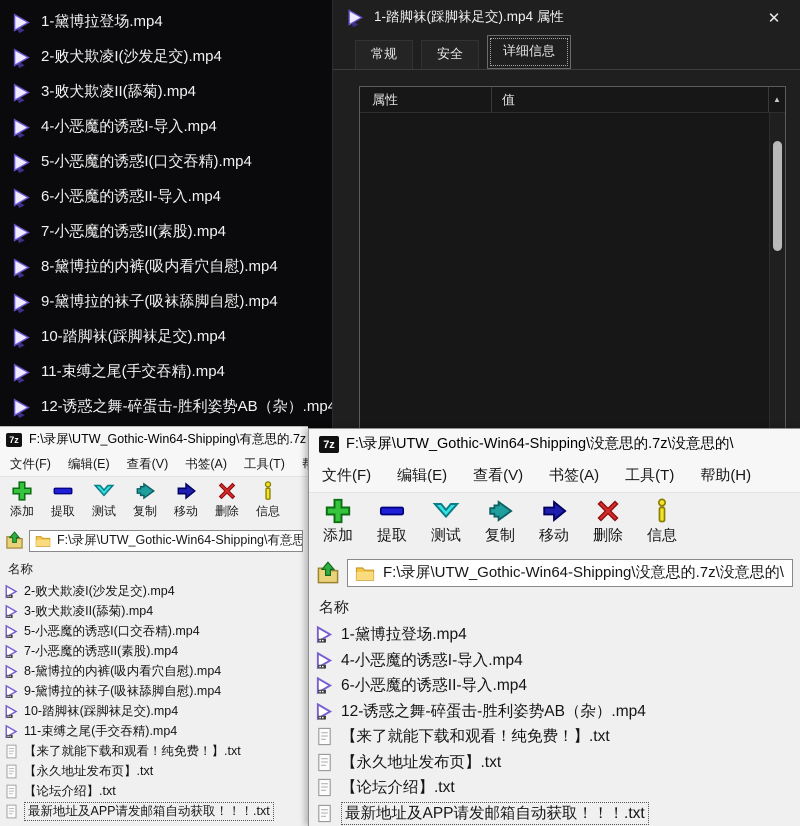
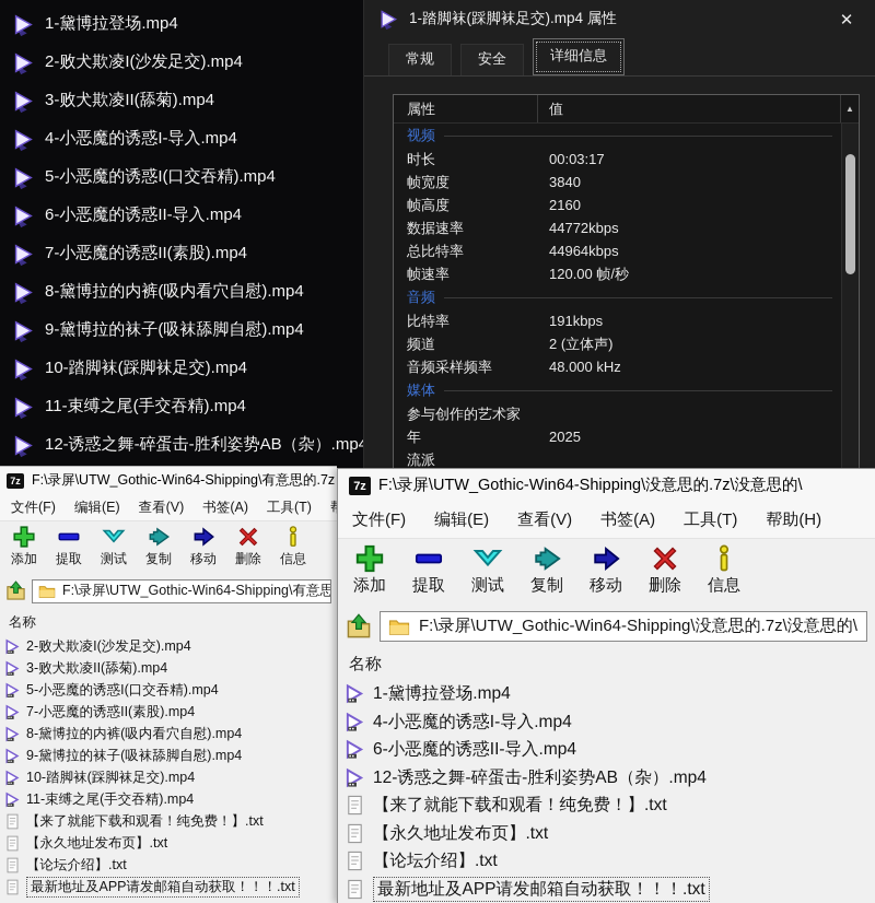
  1-黛博拉登场.mp4
  2-败犬欺凌I(沙发足交).mp4
  3-败犬欺凌II(舔菊).mp4
  4-小恶魔的诱惑I-导入.mp4
  5-小恶魔的诱惑I(口交吞精).mp4
  6-小恶魔的诱惑II-导入.mp4
  7-小恶魔的诱惑II(素股).mp4
  8-黛博拉的内裤(吸内看穴自慰).mp4
  9-黛博拉的袜子(吸袜舔脚自慰).mp4
  10-踏脚袜(踩脚袜足交).mp4
  11-束缚之尾(手交吞精).mp4
  12-诱惑之舞-碎蛋击-胜利姿势AB（杂）.mp
  1-踏脚袜(踩脚袜足交).mp4 属性
  ✕
  常规
  安全
  详细信息
  属性
  值
  ▲
+ 视频
+ 时长
+ 00:03:17
+ 帧宽度
+ 3840
+ 帧高度
+ 2160
+ 数据速率
+ 44772kbps
+ 总比特率
+ 44964kbps
+ 帧速率
+ 120.00 帧/秒
+ 音频
+ 比特率
+ 191kbps
+ 频道
+ 2 (立体声)
+ 音频采样频率
+ 48.000 kHz
+ 媒体
+ 参与创作的艺术家
+ 年
+ 2025
+ 流派
  7z
  F:\录屏\UTW_Gothic-Win64-Shipping\有意思的.7z
  文件(F)
  编辑(E)
  查看(V)
  书签(A)
  工具(T)
  添加
  提取
  测试
  复制
  移动
  删除
  信息
  F:\录屏\UTW_Gothic-Win64-Shipping\有意思
  名称
  2-败犬欺凌I(沙发足交).mp4
  3-败犬欺凌II(舔菊).mp4
  5-小恶魔的诱惑I(口交吞精).mp4
  7-小恶魔的诱惑II(素股).mp4
  8-黛博拉的内裤(吸内看穴自慰).mp4
  9-黛博拉的袜子(吸袜舔脚自慰).mp4
  10-踏脚袜(踩脚袜足交).mp4
  11-束缚之尾(手交吞精).mp4
  【来了就能下载和观看！纯免费！】.txt
  【永久地址发布页】.txt
  【论坛介绍】.txt
  最新地址及APP请发邮箱自动获取！！！.txt
  7z
  F:\录屏\UTW_Gothic-Win64-Shipping\没意思的.7z\没意思的\
  文件(F)
  编辑(E)
  查看(V)
  书签(A)
  工具(T)
  帮助(H)
  添加
  提取
  测试
  复制
  移动
  删除
  信息
  F:\录屏\UTW_Gothic-Win64-Shipping\没意思的.7z\没意思的\
  名称
  1-黛博拉登场.mp4
  4-小恶魔的诱惑I-导入.mp4
  6-小恶魔的诱惑II-导入.mp4
  12-诱惑之舞-碎蛋击-胜利姿势AB（杂）.mp4
  【来了就能下载和观看！纯免费！】.txt
  【永久地址发布页】.txt
  【论坛介绍】.txt
  最新地址及APP请发邮箱自动获取！！！.txt
